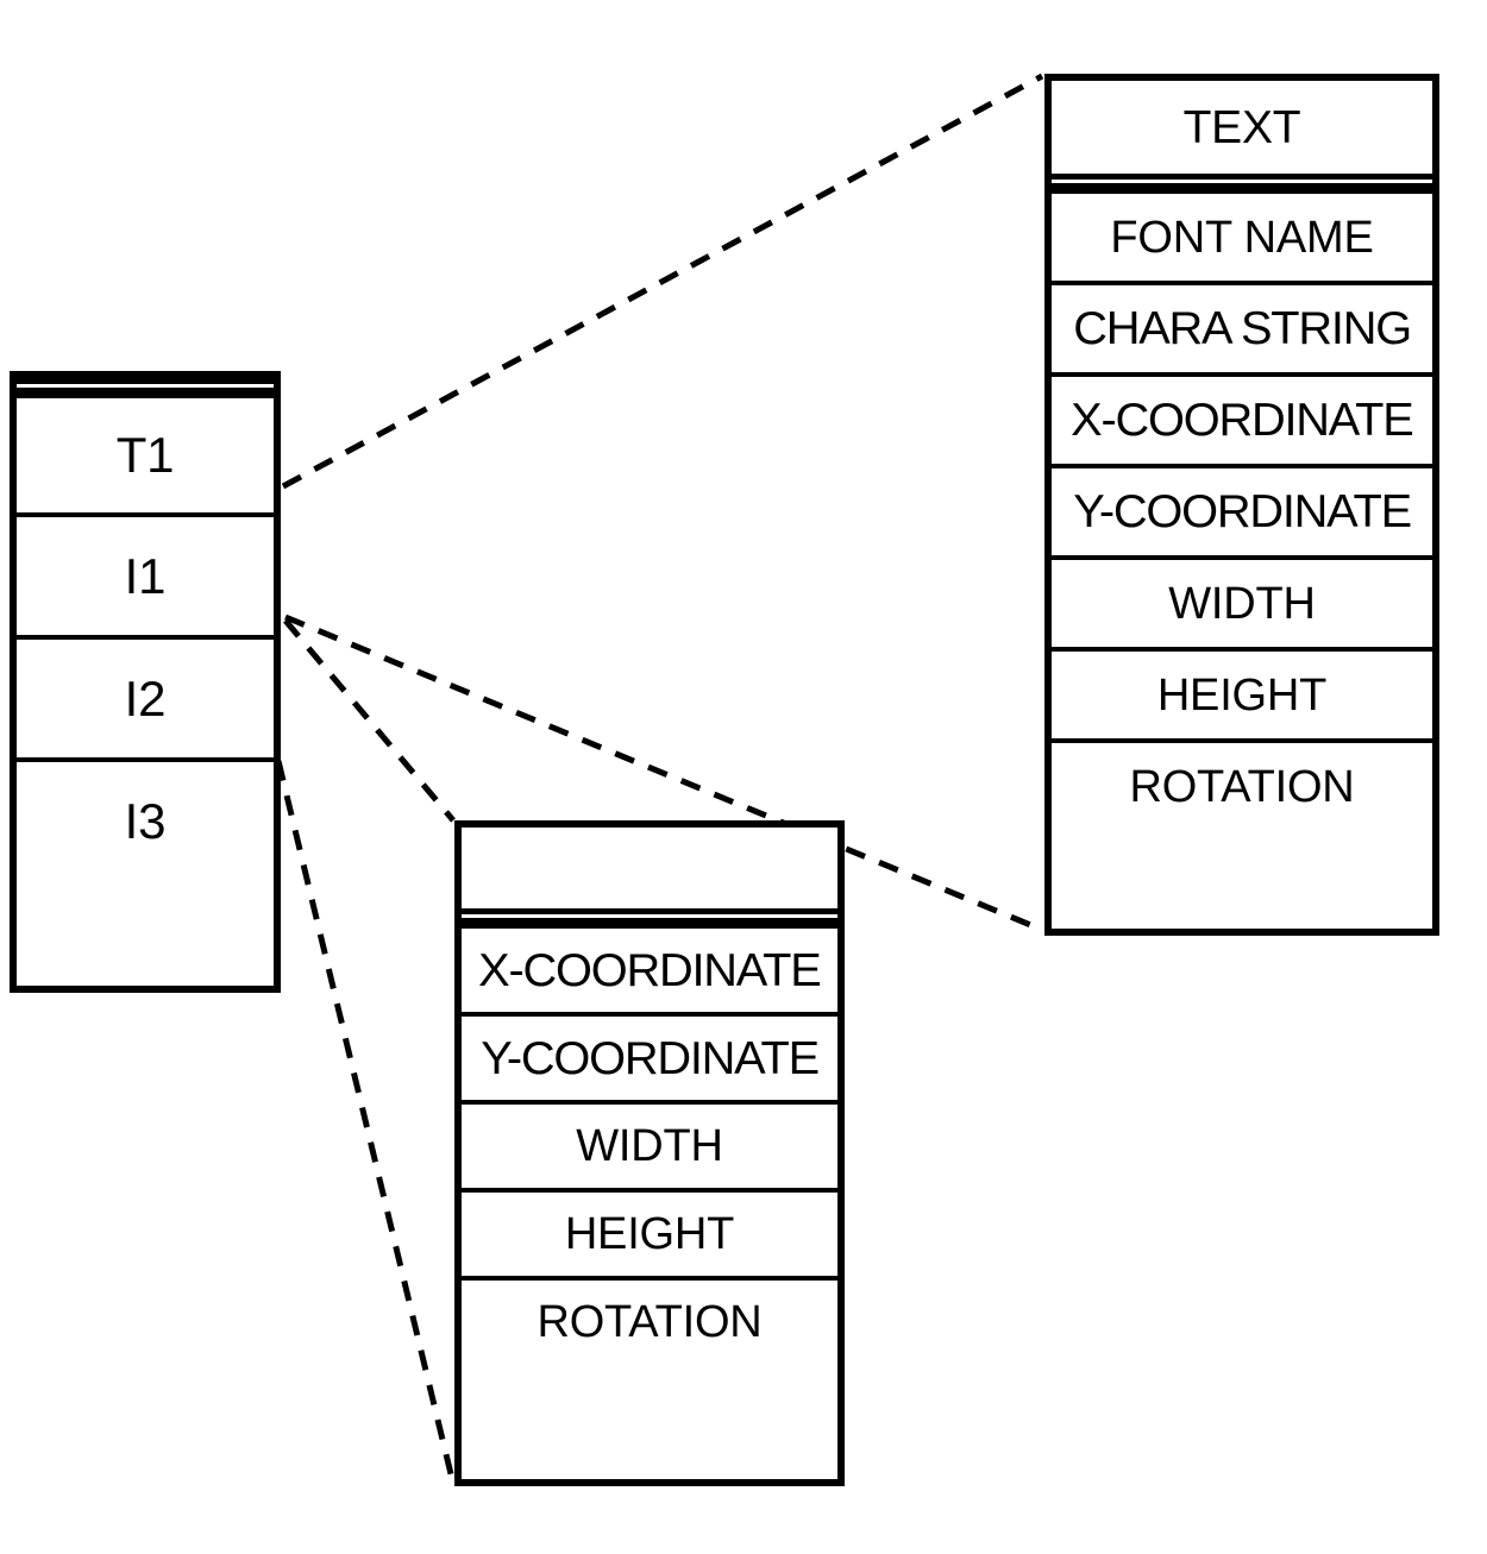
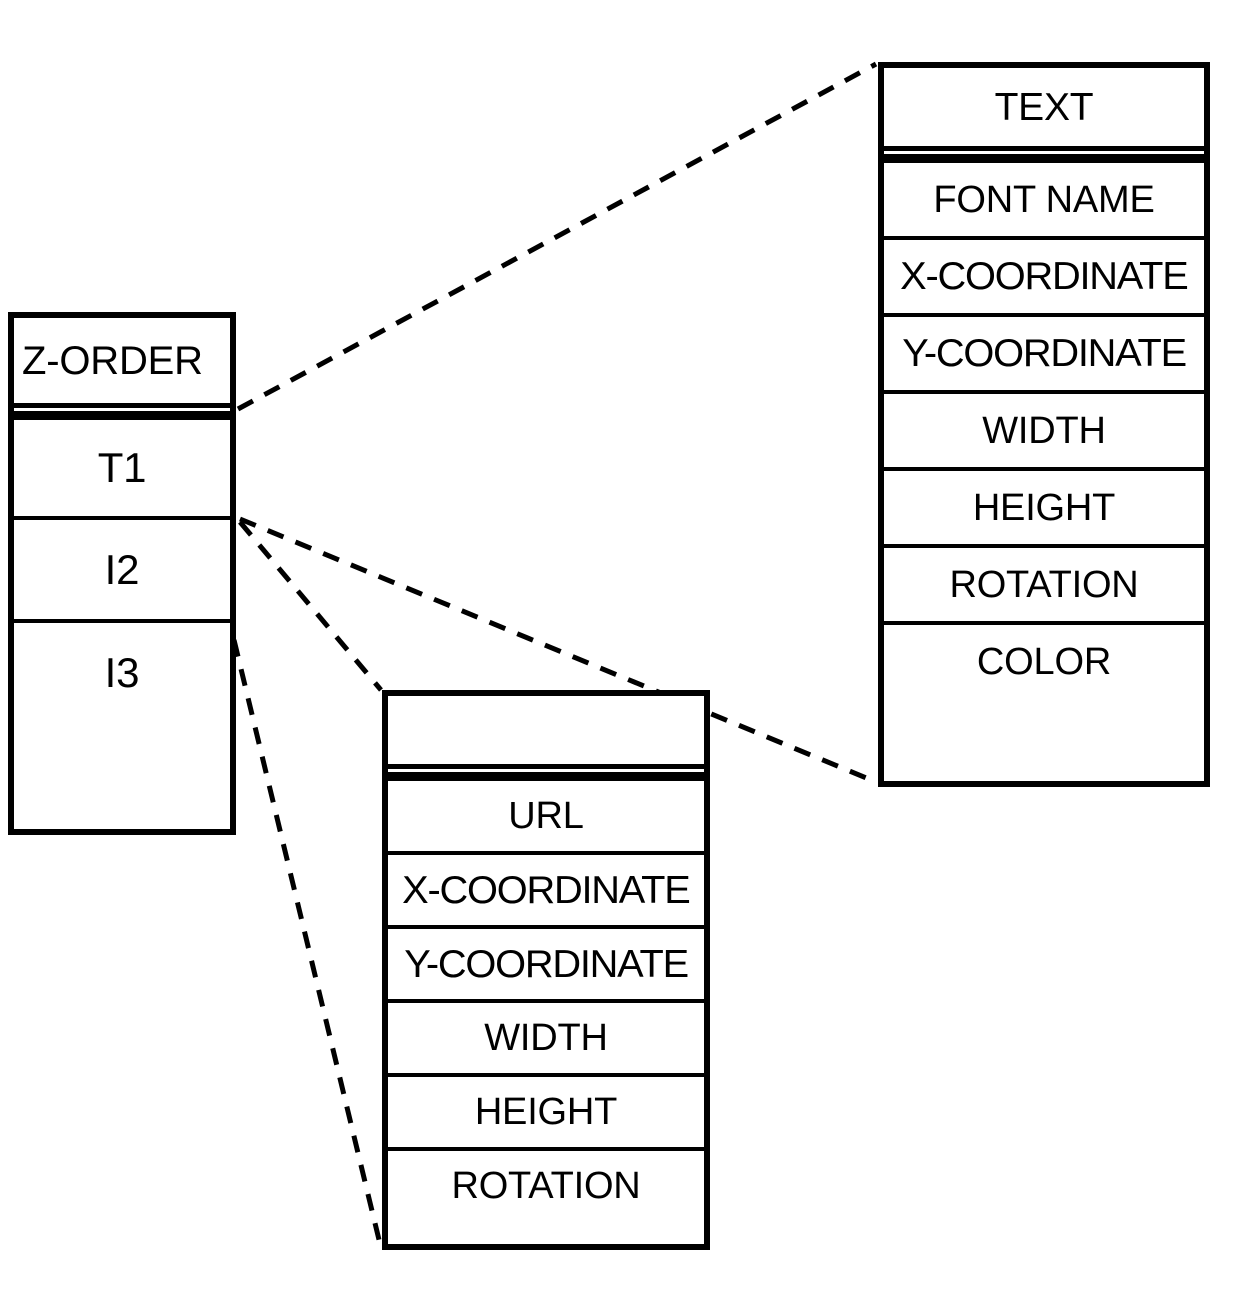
+ Z-ORDER
  T1
- I1
  I2
  I3
  TEXT
  FONT NAME
- CHARA STRING
  X-COORDINATE
  Y-COORDINATE
  WIDTH
  HEIGHT
  ROTATION
+ COLOR
+ URL
  X-COORDINATE
  Y-COORDINATE
  WIDTH
  HEIGHT
  ROTATION
